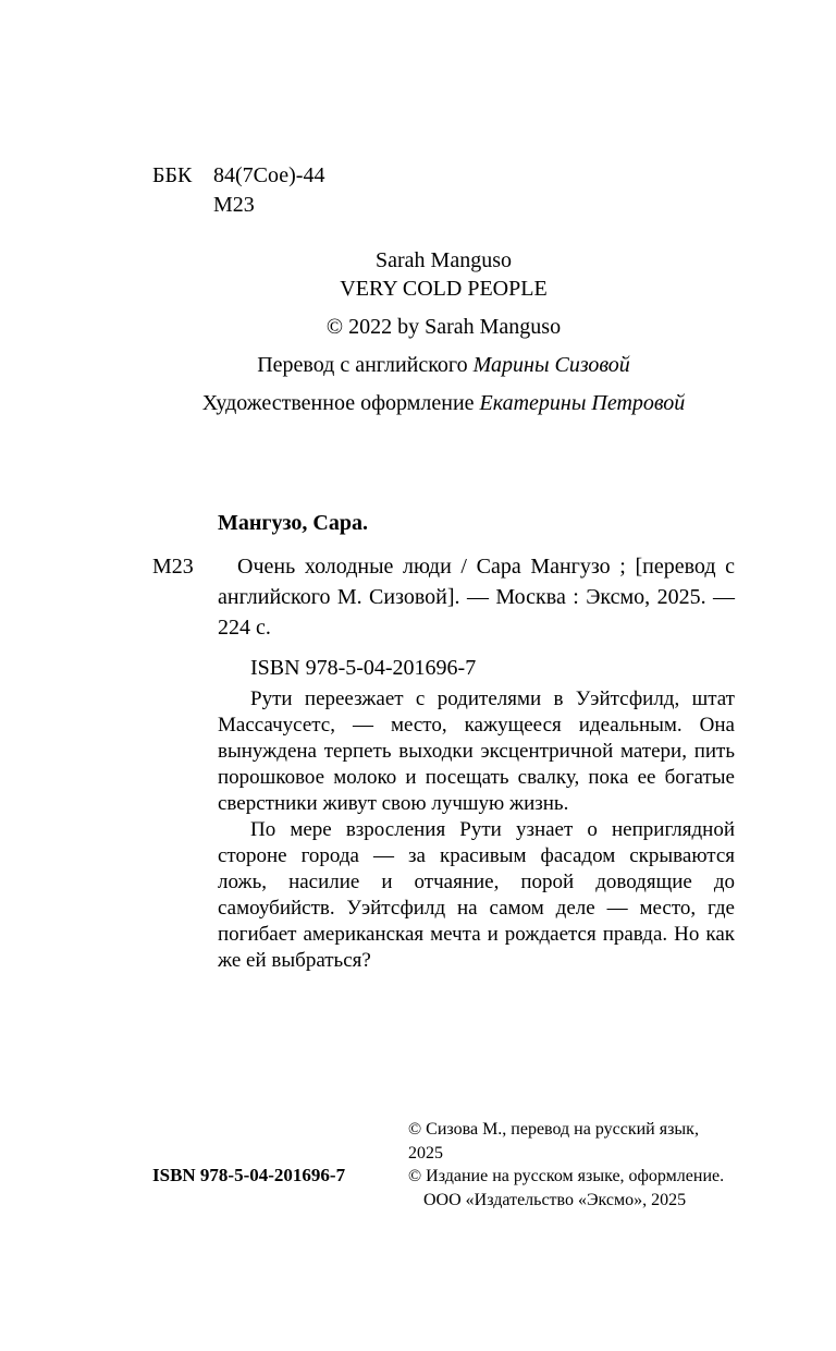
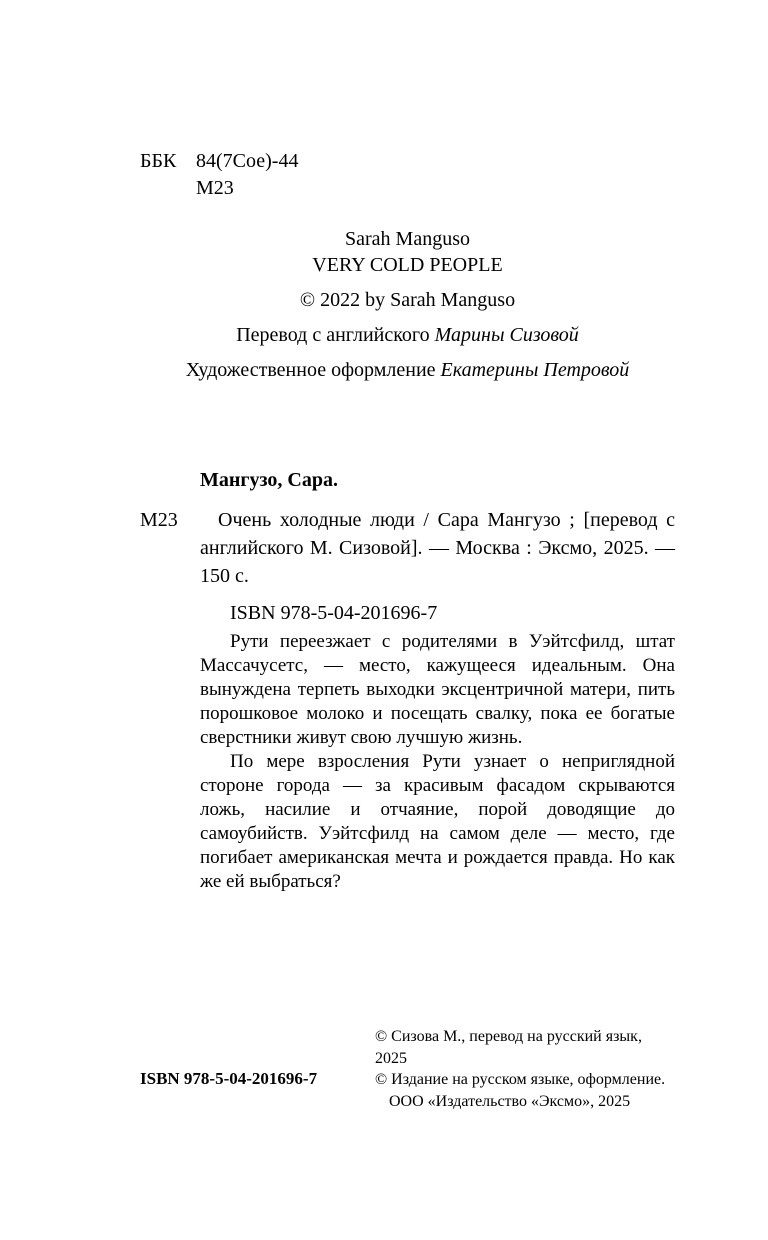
  ББК
  84(7Сое)-44
  М23
  Sarah Manguso
  VERY COLD PEOPLE
  © 2022 by Sarah Manguso
  Перевод с английского Марины Сизовой
  Художественное оформление Екатерины Петровой
  Мангузо, Сара.
  М23
- Очень холодные люди / Сара Мангузо ; [перевод с английского М. Сизовой]. — Москва : Эксмо, 2025. — 224 с.
+ Очень холодные люди / Сара Мангузо ; [перевод с английского М. Сизовой]. — Москва : Эксмо, 2025. — 150 с.
  ISBN 978-5-04-201696-7
  Рути переезжает с родителями в Уэйтсфилд, штат Массачусетс, — место, кажущееся идеальным. Она вынуждена терпеть выходки эксцентричной матери, пить порошковое молоко и посещать свалку, пока ее богатые сверстники живут свою лучшую жизнь.
  По мере взросления Рути узнает о неприглядной стороне города — за красивым фасадом скрываются ложь, насилие и отчаяние, порой доводящие до самоубийств. Уэйтсфилд на самом деле — место, где погибает американская мечта и рождается правда. Но как же ей выбраться?
  © Сизова М., перевод на русский язык, 2025
  © Издание на русском языке, оформление.
  ООО «Издательство «Эксмо», 2025
  ISBN 978-5-04-201696-7
